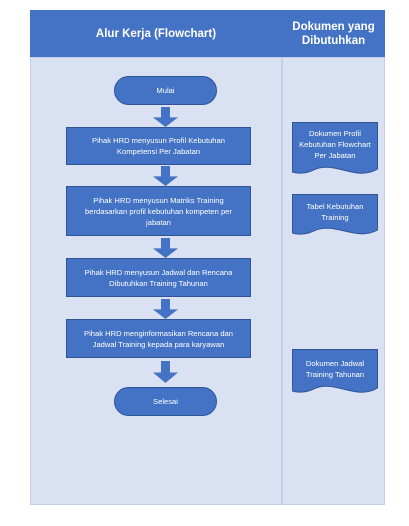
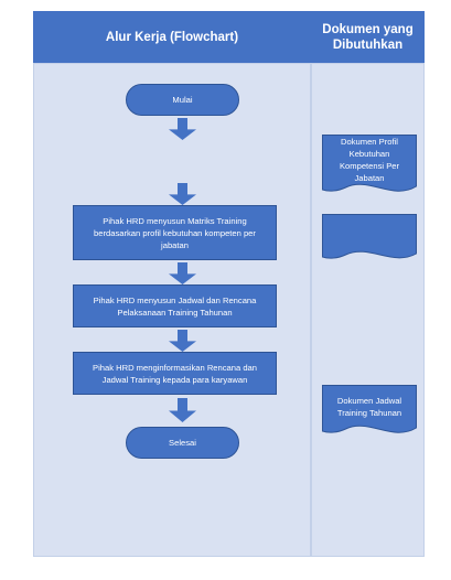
  Alur Kerja (Flowchart)
  Dokumen yang Dibutuhkan
  Mulai
- Pihak HRD menyusun Profil Kebutuhan Kompetensi Per Jabatan
  Pihak HRD menyusun Matriks Training berdasarkan profil kebutuhan kompeten per jabatan
- Pihak HRD menyusun Jadwal dan Rencana Dibutuhkan Training Tahunan
+ Pihak HRD menyusun Jadwal dan Rencana Pelaksanaan Training Tahunan
  Pihak HRD menginformasikan Rencana dan Jadwal Training kepada para karyawan
  Selesai
- Dokumen Profil Kebutuhan Flowchart Per Jabatan
+ Dokumen Profil Kebutuhan Kompetensi Per Jabatan
- Tabel Kebutuhan Training
  Dokumen Jadwal Training Tahunan
